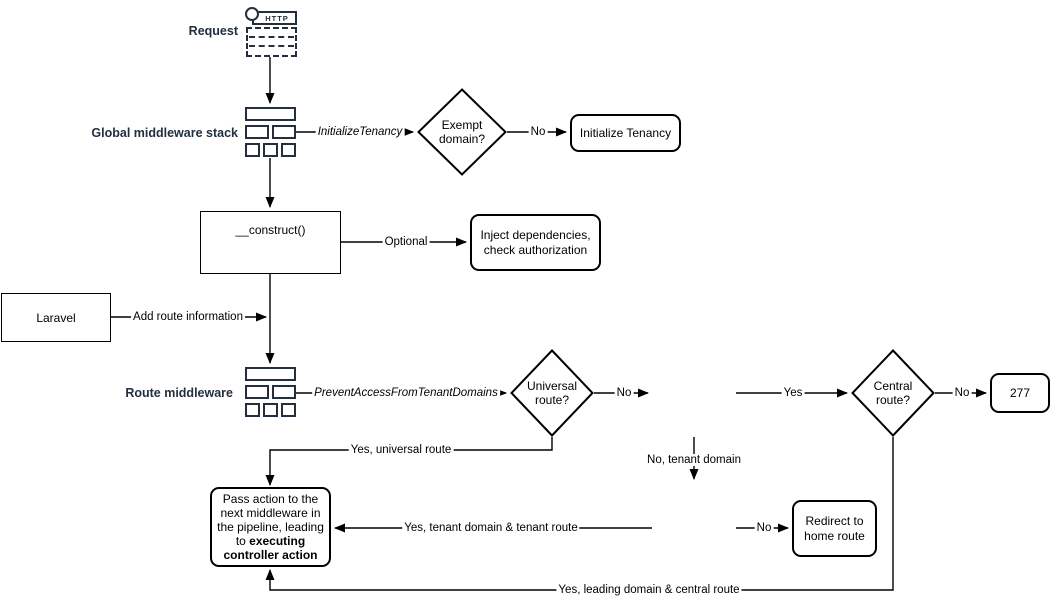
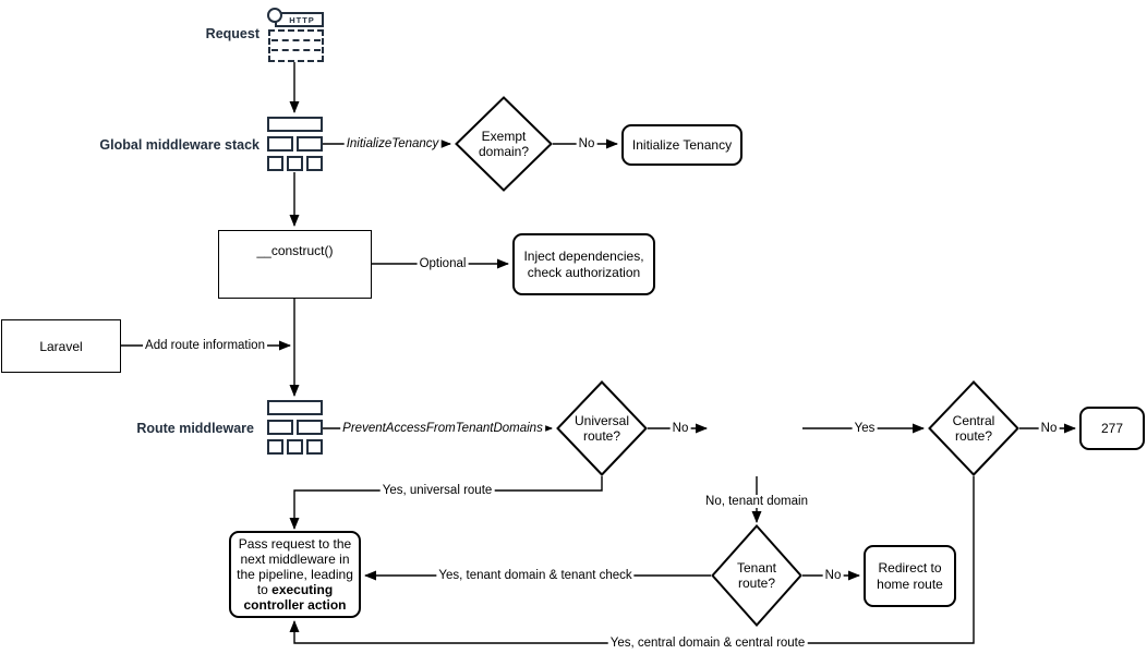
  HTTP
  Request
  Global middleware stack
  Exempt domain?
  Initialize Tenancy
  __construct()
  Inject dependencies, check authorization
  Laravel
  Route middleware
  Universal route?
  Central route?
  277
+ Tenant route?
  Redirect to home route
- Pass action to the next middleware in the pipeline, leading to executing controller action
+ Pass request to the next middleware in the pipeline, leading to executing controller action
  InitializeTenancy
  No
  Optional
  Add route information
  PreventAccessFromTenantDomains
  No
  Yes
  No
  Yes, universal route
  No, tenant domain
  No
- Yes, tenant domain & tenant route
+ Yes, tenant domain & tenant check
- Yes, leading domain & central route
+ Yes, central domain & central route
